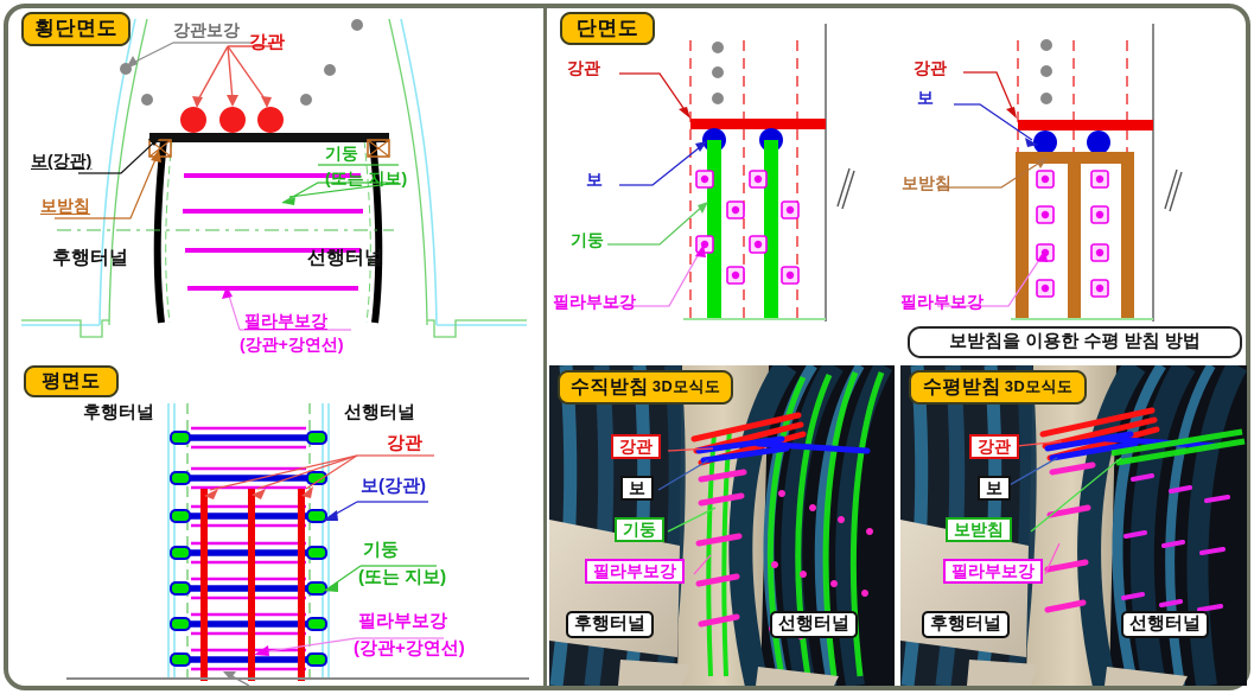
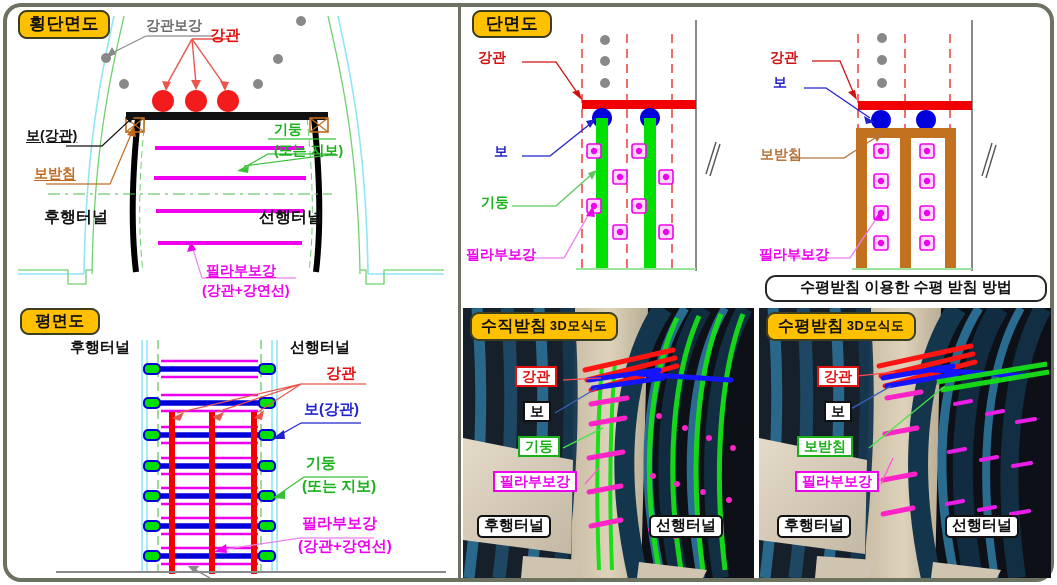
  강관보강
  강관
  보(강관)
  보받침
  기둥
  (또는 지보)
  후행터널
  선행터널
  필라부보강
  (강관+강연선)
  횡단면도
  후행터널
  선행터널
  강관
  보(강관)
  기둥
  (또는 지보)
  필라부보강
  (강관+강연선)
  평면도
  강관
  보
  기둥
  필라부보강
  단면도
  강관
  보
  보받침
  필라부보강
- 보받침을 이용한 수평 받침 방법
+ 수평받침 이용한 수평 받침 방법
  강관
  보
  기둥
  필라부보강
  후행터널
  선행터널
  수직받침
  3D모식도
  강관
  보
  보받침
  필라부보강
  후행터널
  선행터널
  수평받침
  3D모식도
